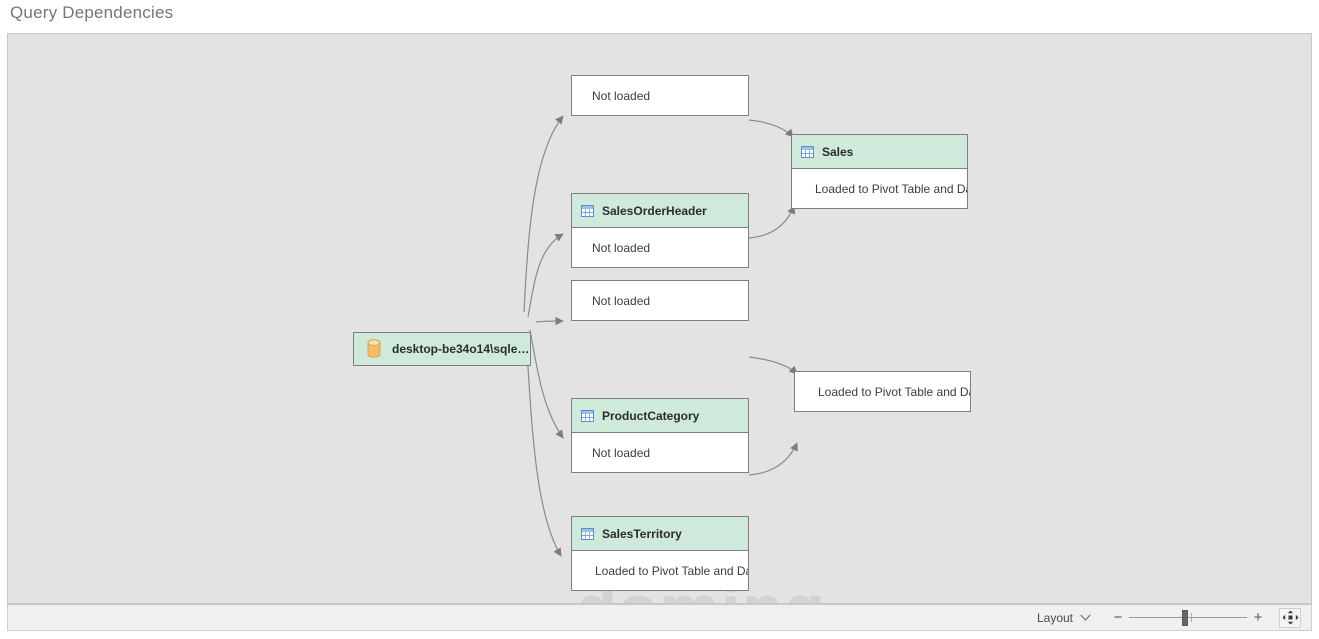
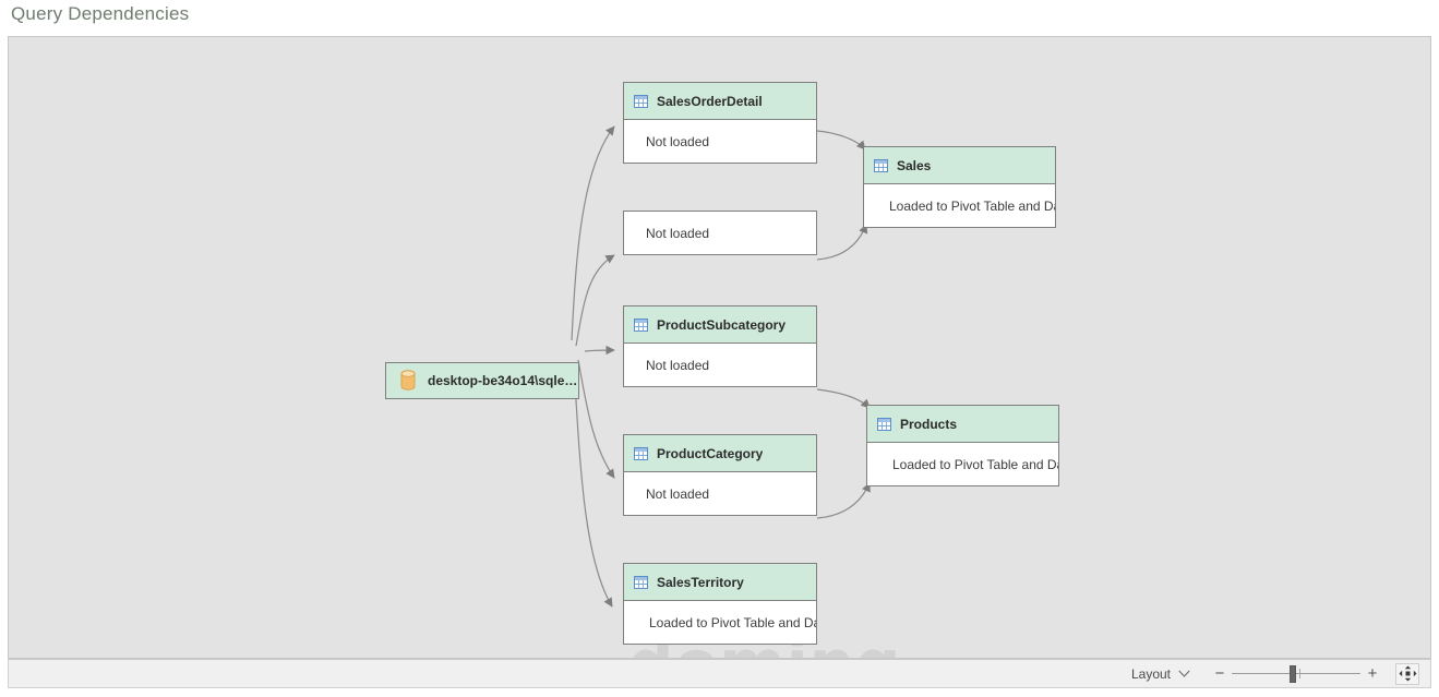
  Query Dependencies
  desktop-be34o14\sqlexp
+ SalesOrderDetail
  Not loaded
- SalesOrderHeader
  Not loaded
+ ProductSubcategory
  Not loaded
  ProductCategory
  Not loaded
  SalesTerritory
  Loaded to Pivot Table and D
  Sales
  Loaded to Pivot Table and D
+ Products
  Loaded to Pivot Table and D
  Layout
  −
  +
